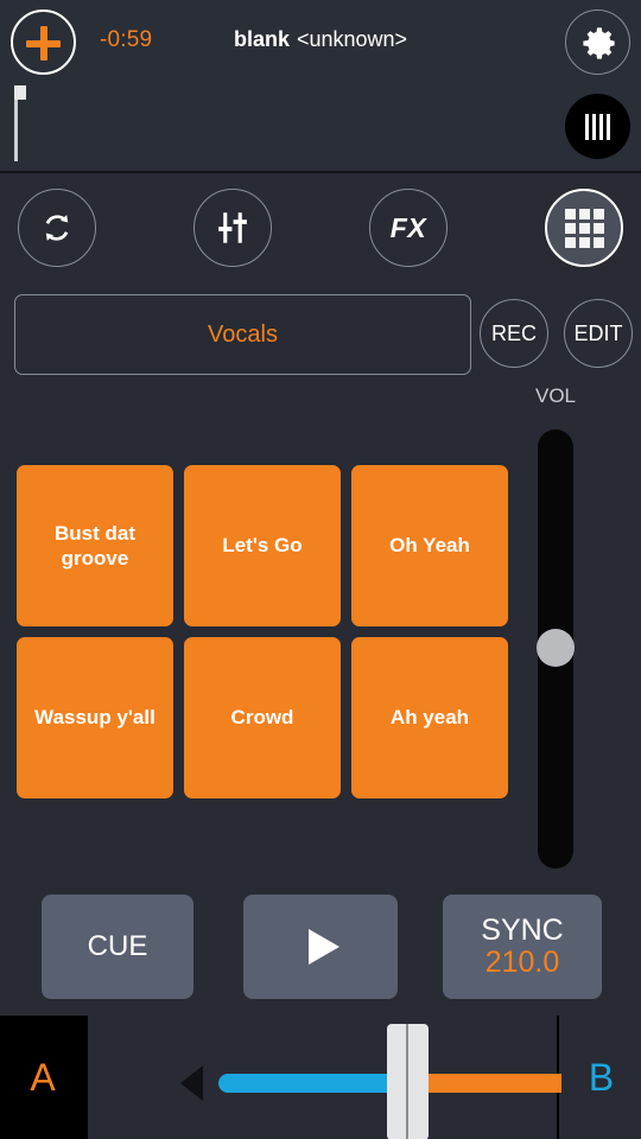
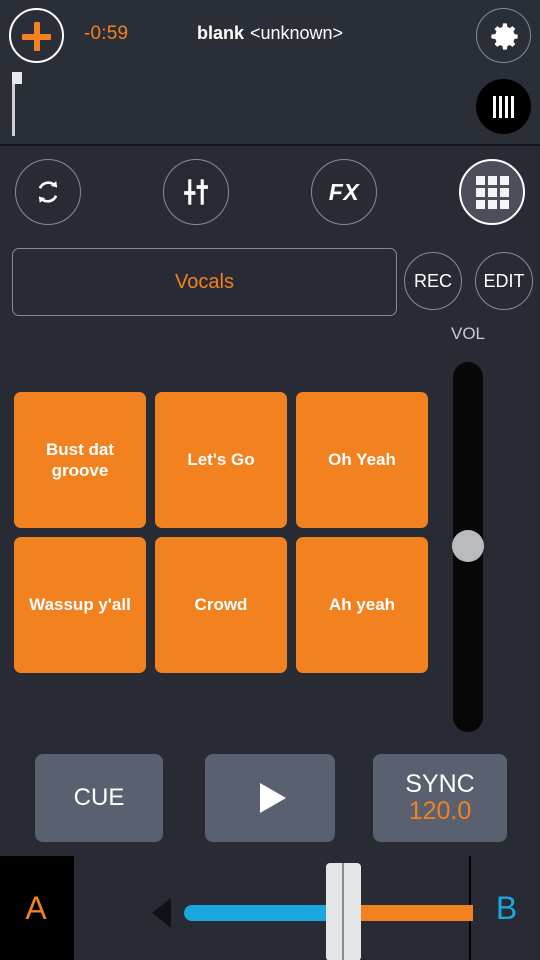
  -0:59
  blank <unknown>
  FX
  Vocals
  REC
  EDIT
  VOL
  Bust dat groove
  Let's Go
  Oh Yeah
  Wassup y'all
  Crowd
  Ah yeah
  CUE
  SYNC
- 210.0
+ 120.0
  A
  B
